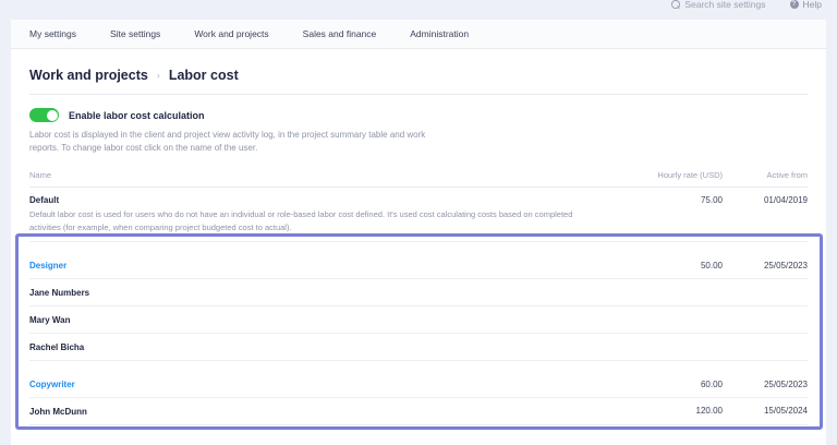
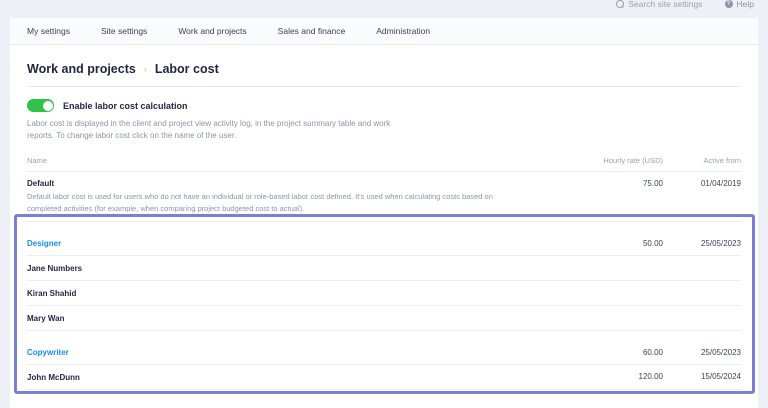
  Search site settings
  Help
  My settings
  Site settings
  Work and projects
  Sales and finance
  Administration
  Work and projects
  ›
  Labor cost
  Enable labor cost calculation
  Labor cost is displayed in the client and project view activity log, in the project summary table and work reports. To change labor cost click on the name of the user.
  Name
  Hourly rate (USD)
  Active from
  Default
- Default labor cost is used for users who do not have an individual or role-based labor cost defined. It's used cost calculating costs based on completed activities (for example, when comparing project budgeted cost to actual).
+ Default labor cost is used for users who do not have an individual or role-based labor cost defined. It's used when calculating costs based on completed activities (for example, when comparing project budgeted cost to actual).
  75.00
  01/04/2019
  Designer
  50.00
  25/05/2023
  Jane Numbers
+ Kiran Shahid
  Mary Wan
- Rachel Bicha
  Copywriter
  60.00
  25/05/2023
  John McDunn
  120.00
  15/05/2024
